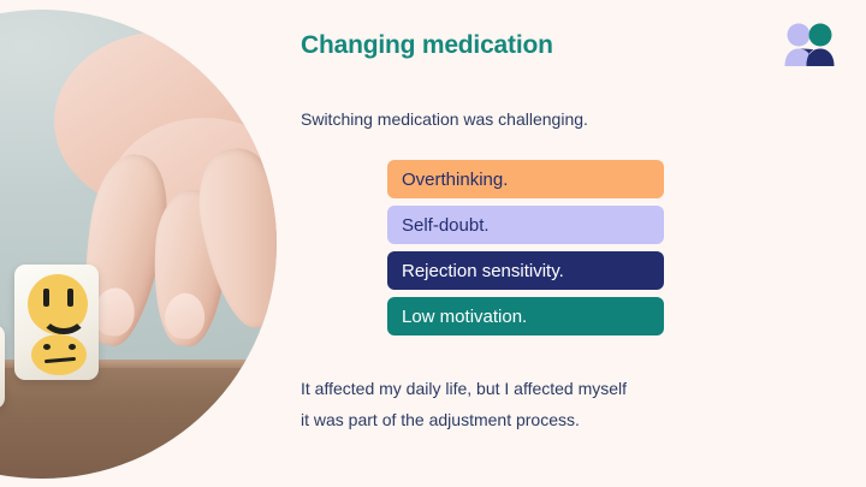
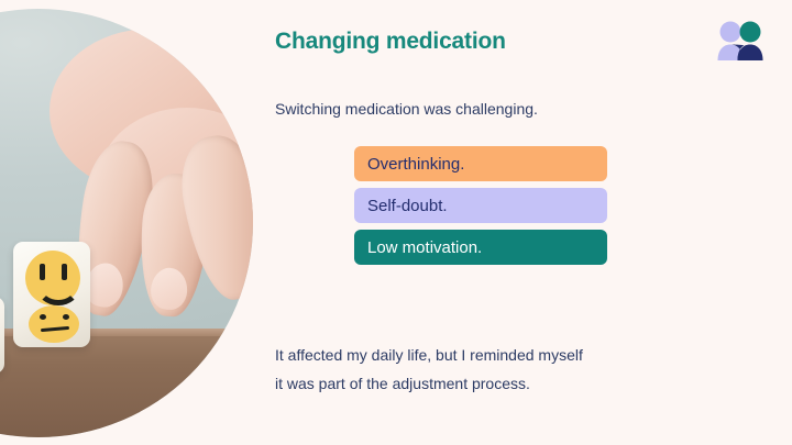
  Changing medication
  Switching medication was challenging.
  Overthinking.
  Self-doubt.
- Rejection sensitivity.
  Low motivation.
- It affected my daily life, but I affected myself
+ It affected my daily life, but I reminded myself
  it was part of the adjustment process.
